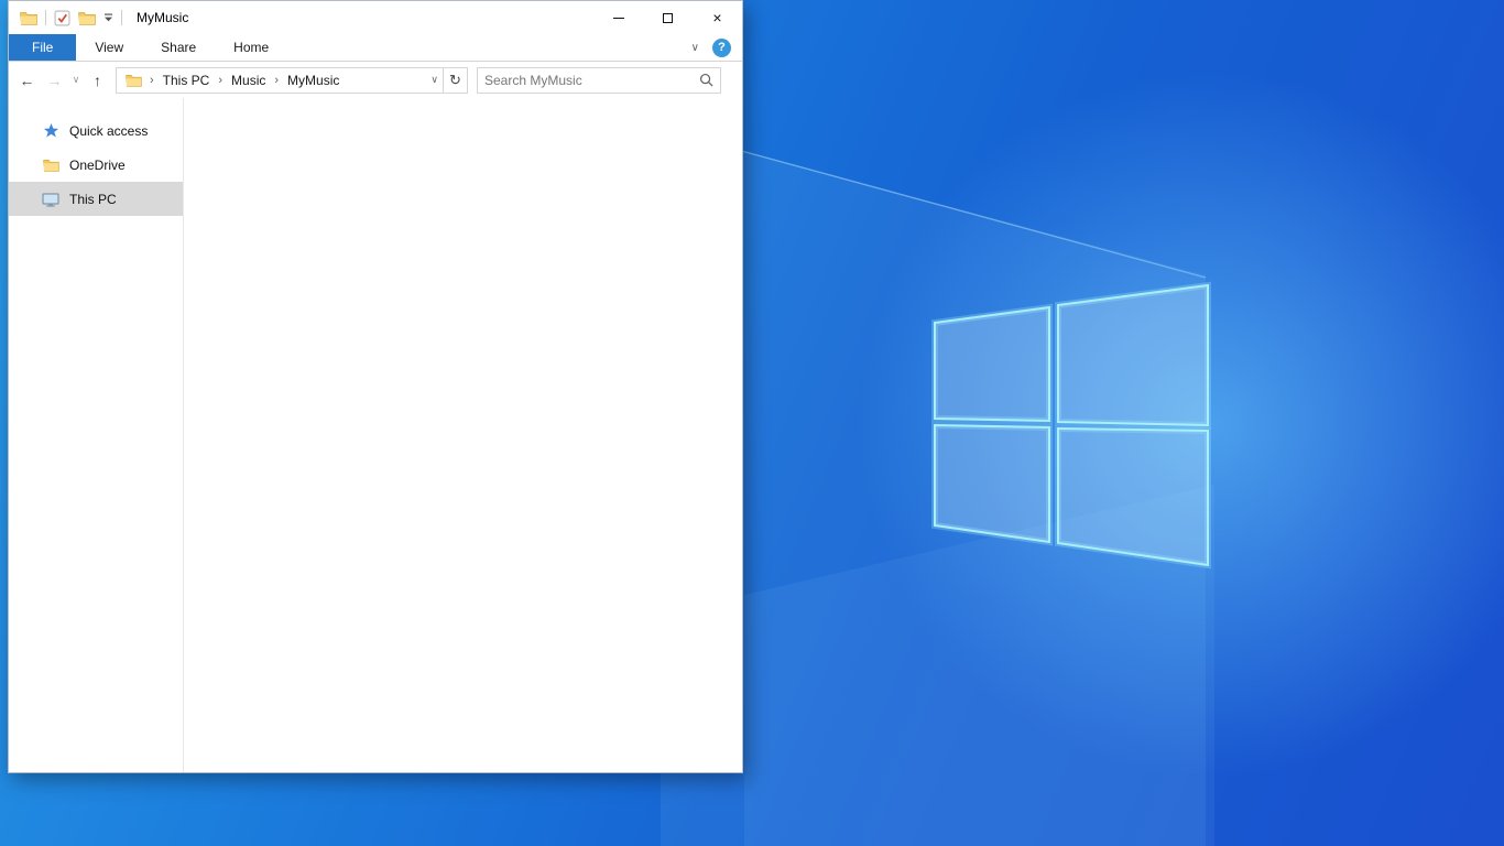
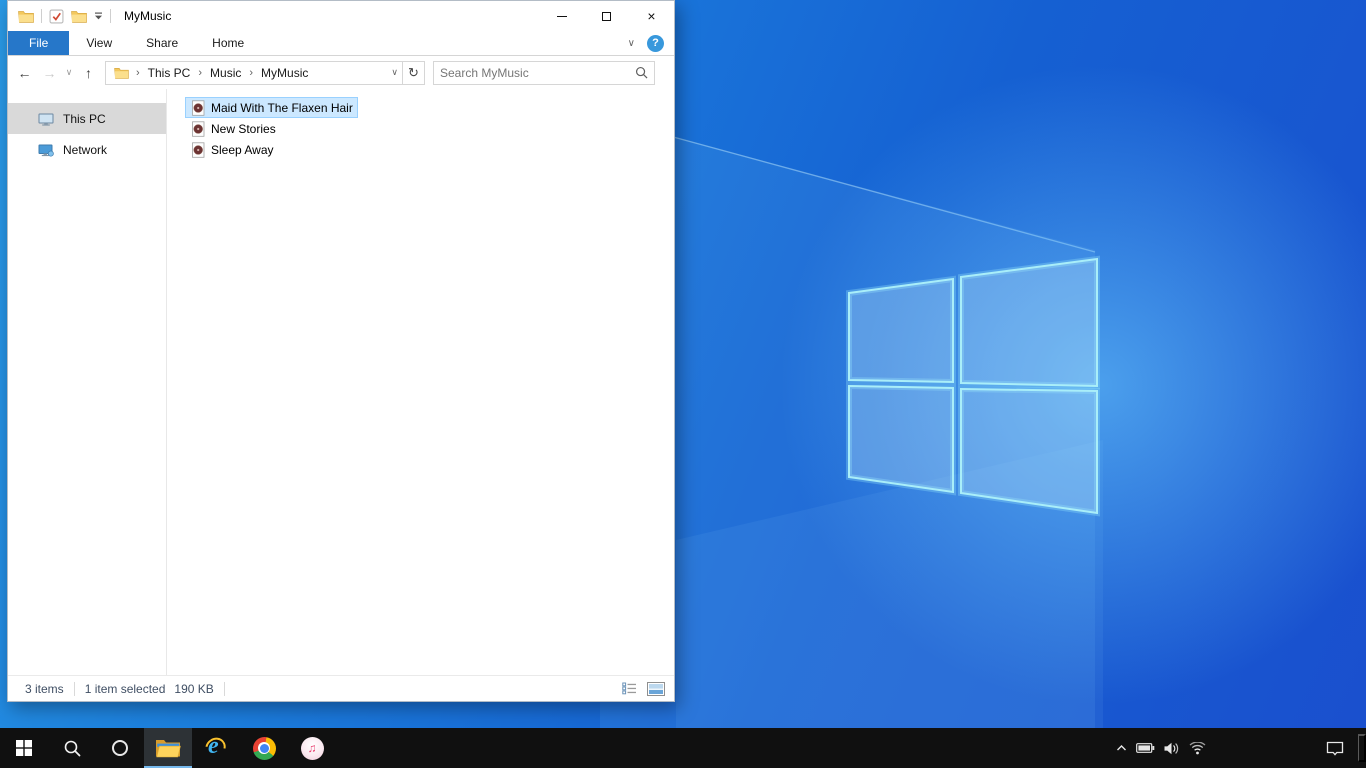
  MyMusic
  ×
  File
  View
  Share
  Home
  ∨
  ?
  ←
  →
  ∨
  ↑
  ›
  This PC
  ›
  Music
  ›
  MyMusic
  ∨
  ↻
  Search MyMusic
- Quick access
- OneDrive
  This PC
+ Network
+ Maid With The Flaxen Hair
+ New Stories
+ Sleep Away
+ 3 items
+ 1 item selected
+ 190 KB
+ e
+ ♫
